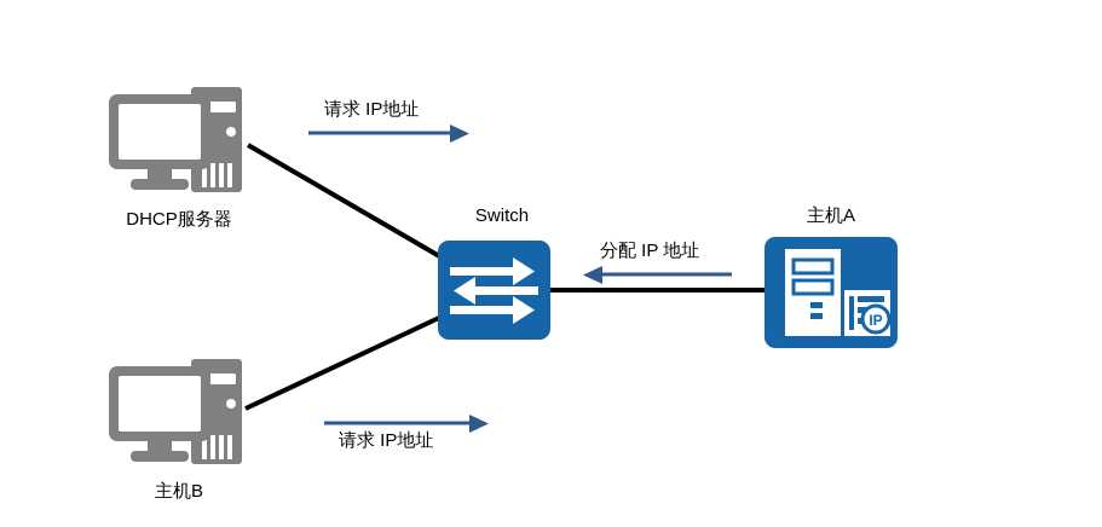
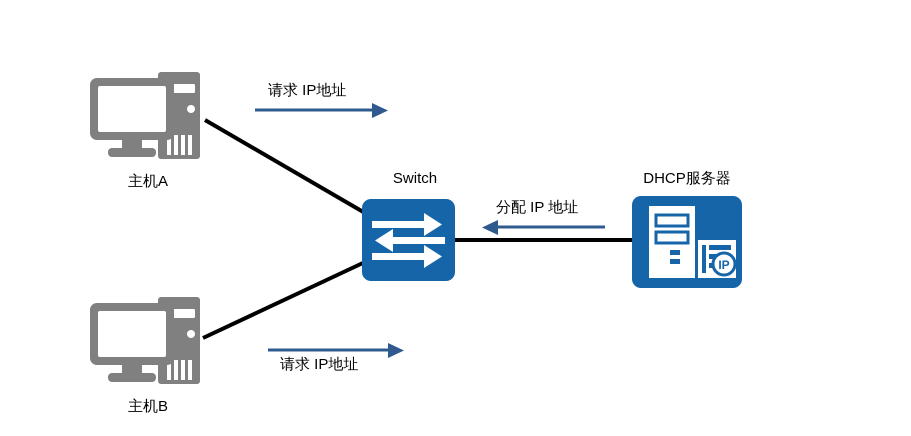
- DHCP服务器
+ 主机A
  主机B
  Switch
- 主机A
+ DHCP服务器
  IP
  请求 IP地址
  分配 IP 地址
  请求 IP地址
